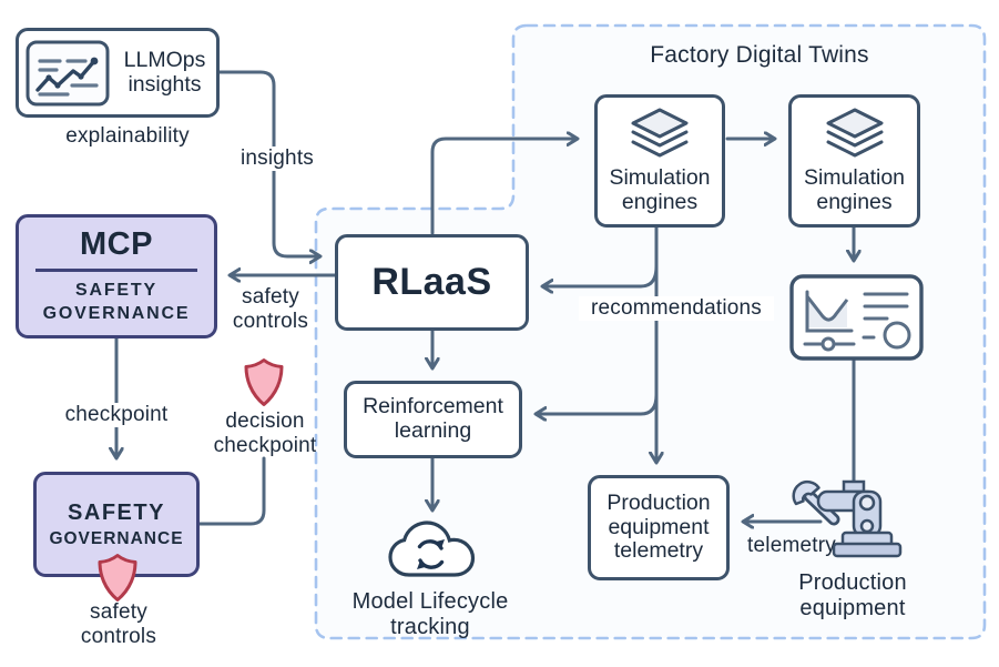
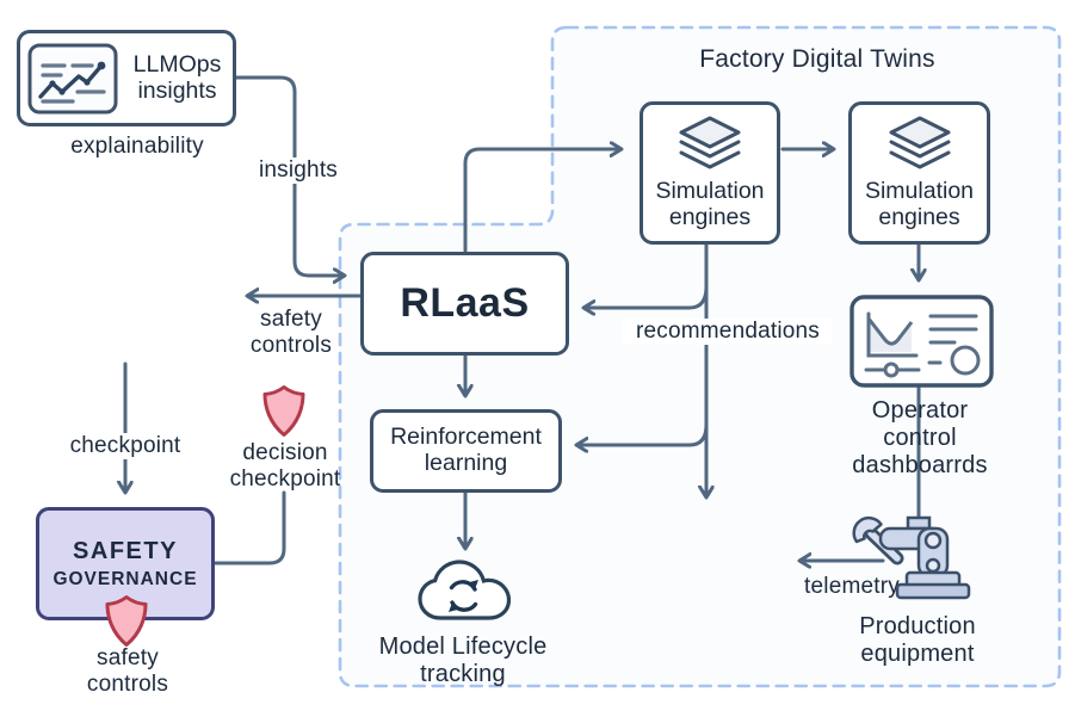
  Factory Digital Twins
  LLMOps insights
  explainability
- MCP
- SAFETY GOVERNANCE
  RLaaS
  Simulation engines
  Simulation engines
+ Operator control dashboarrds
  Reinforcement learning
- Production equipment telemetry
  Model Lifecycle tracking
  Production equipment
  SAFETY
  GOVERNANCE
  insights
  safety controls
  checkpoint
  decision checkpoint
  safety controls
  recommendations
  telemetry
